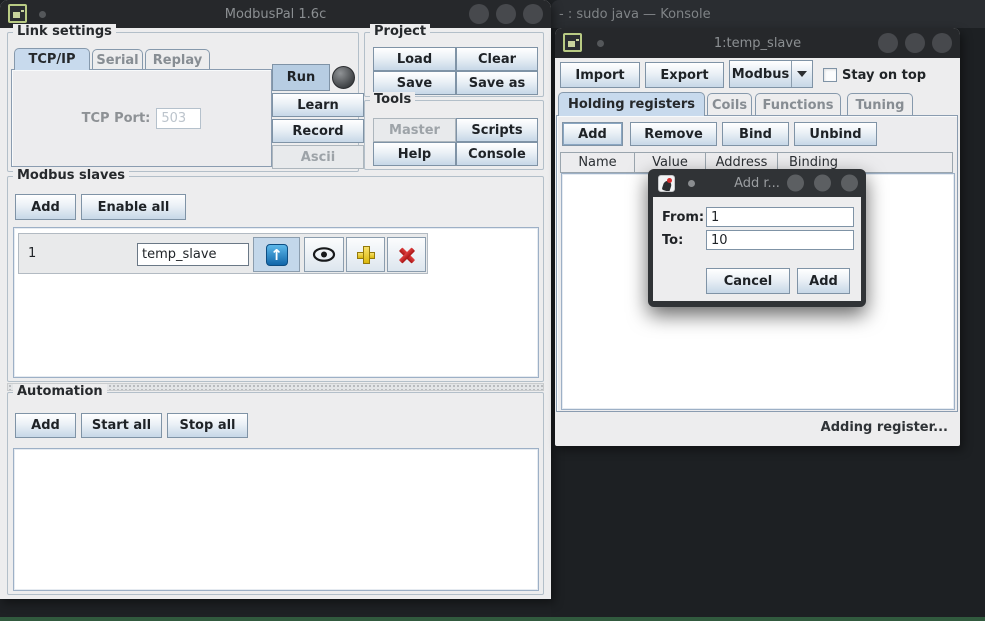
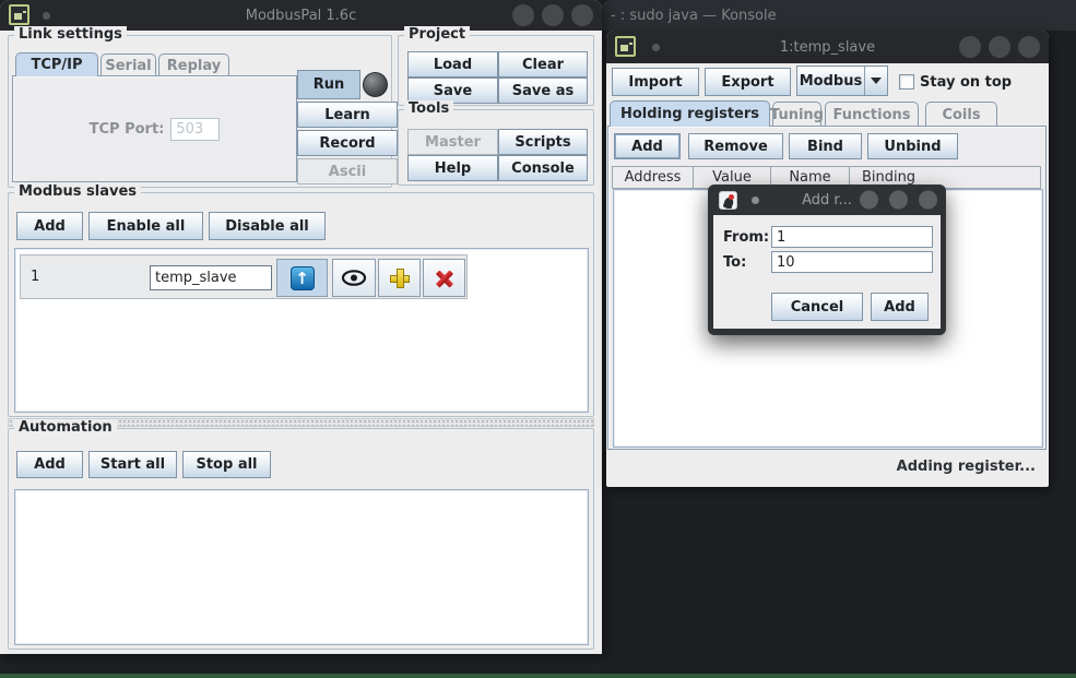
  - : sudo java — Konsole
  ModbusPal 1.6c
  Link settings
  TCP/IP
  Serial
  Replay
  TCP Port:
  503
  Run
  Learn
  Record
  Ascii
  Project
  Load
  Clear
  Save
  Save as
  Tools
  Master
  Scripts
  Help
  Console
  Modbus slaves
  Add
  Enable all
+ Disable all
  1
  temp_slave
  ↑
  Automation
  Add
  Start all
  Stop all
  1:temp_slave
  Import
  Export
  Modbus
  Stay on top
  Holding registers
- Coils
+ Tuning
  Functions
- Tuning
+ Coils
  Add
  Remove
  Bind
  Unbind
- Name
+ Address
  Value
- Address
+ Name
  Binding
  Adding register...
  Add r...
  From:
  1
  To:
  10
  Cancel
  Add
